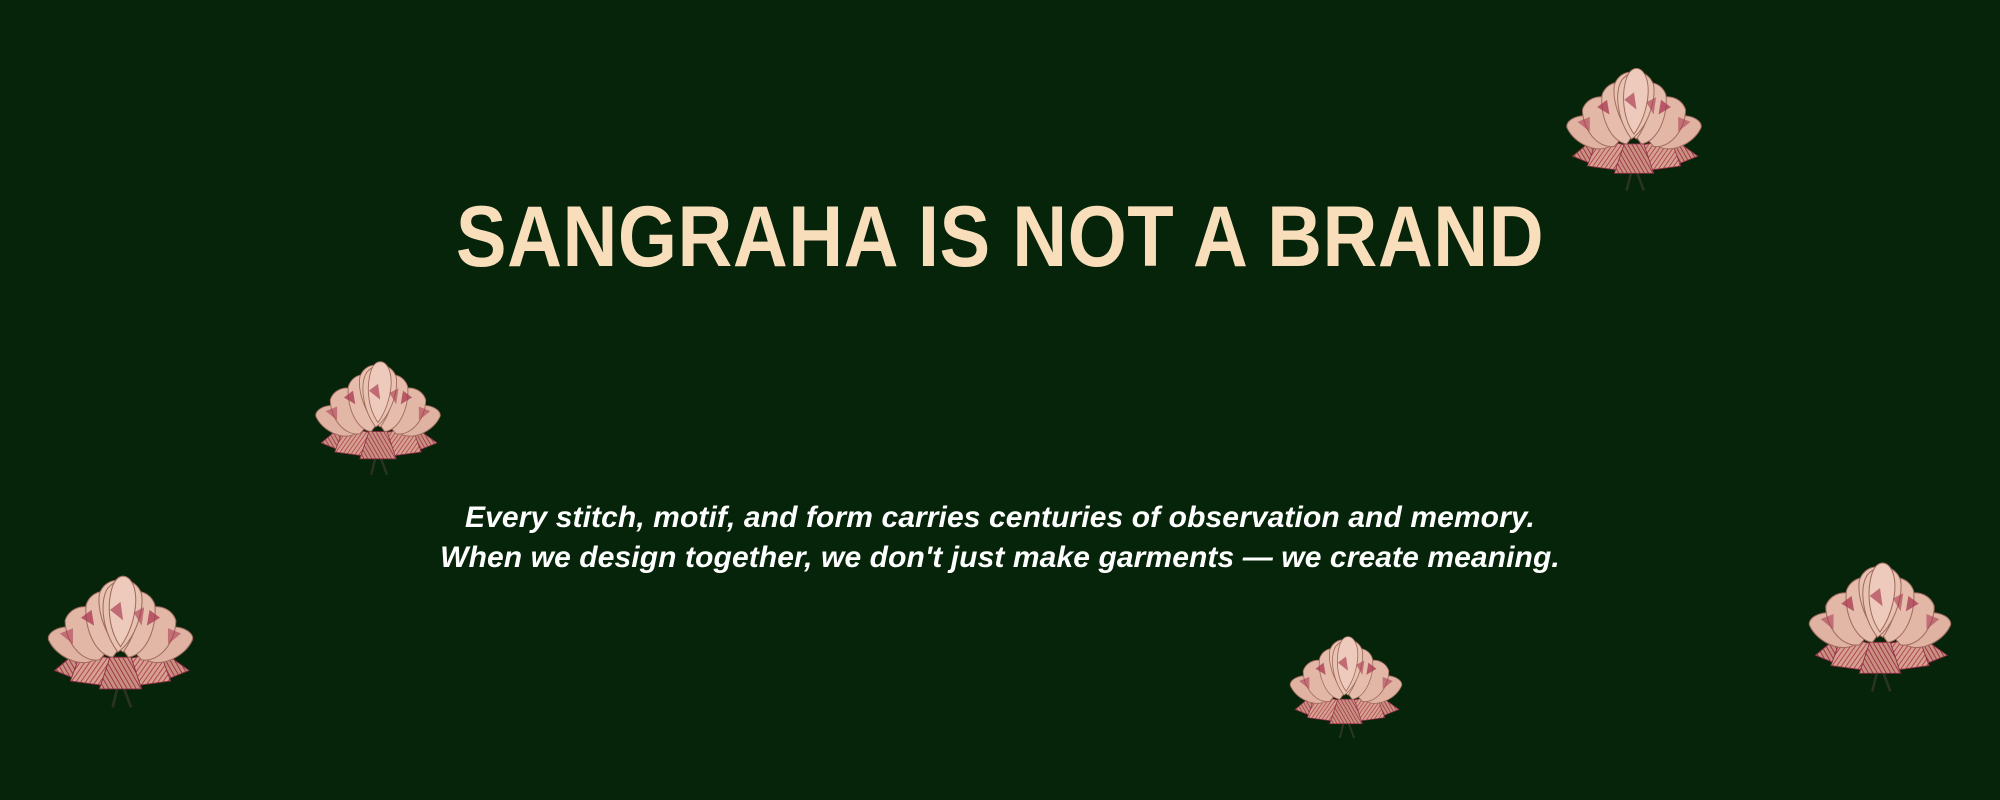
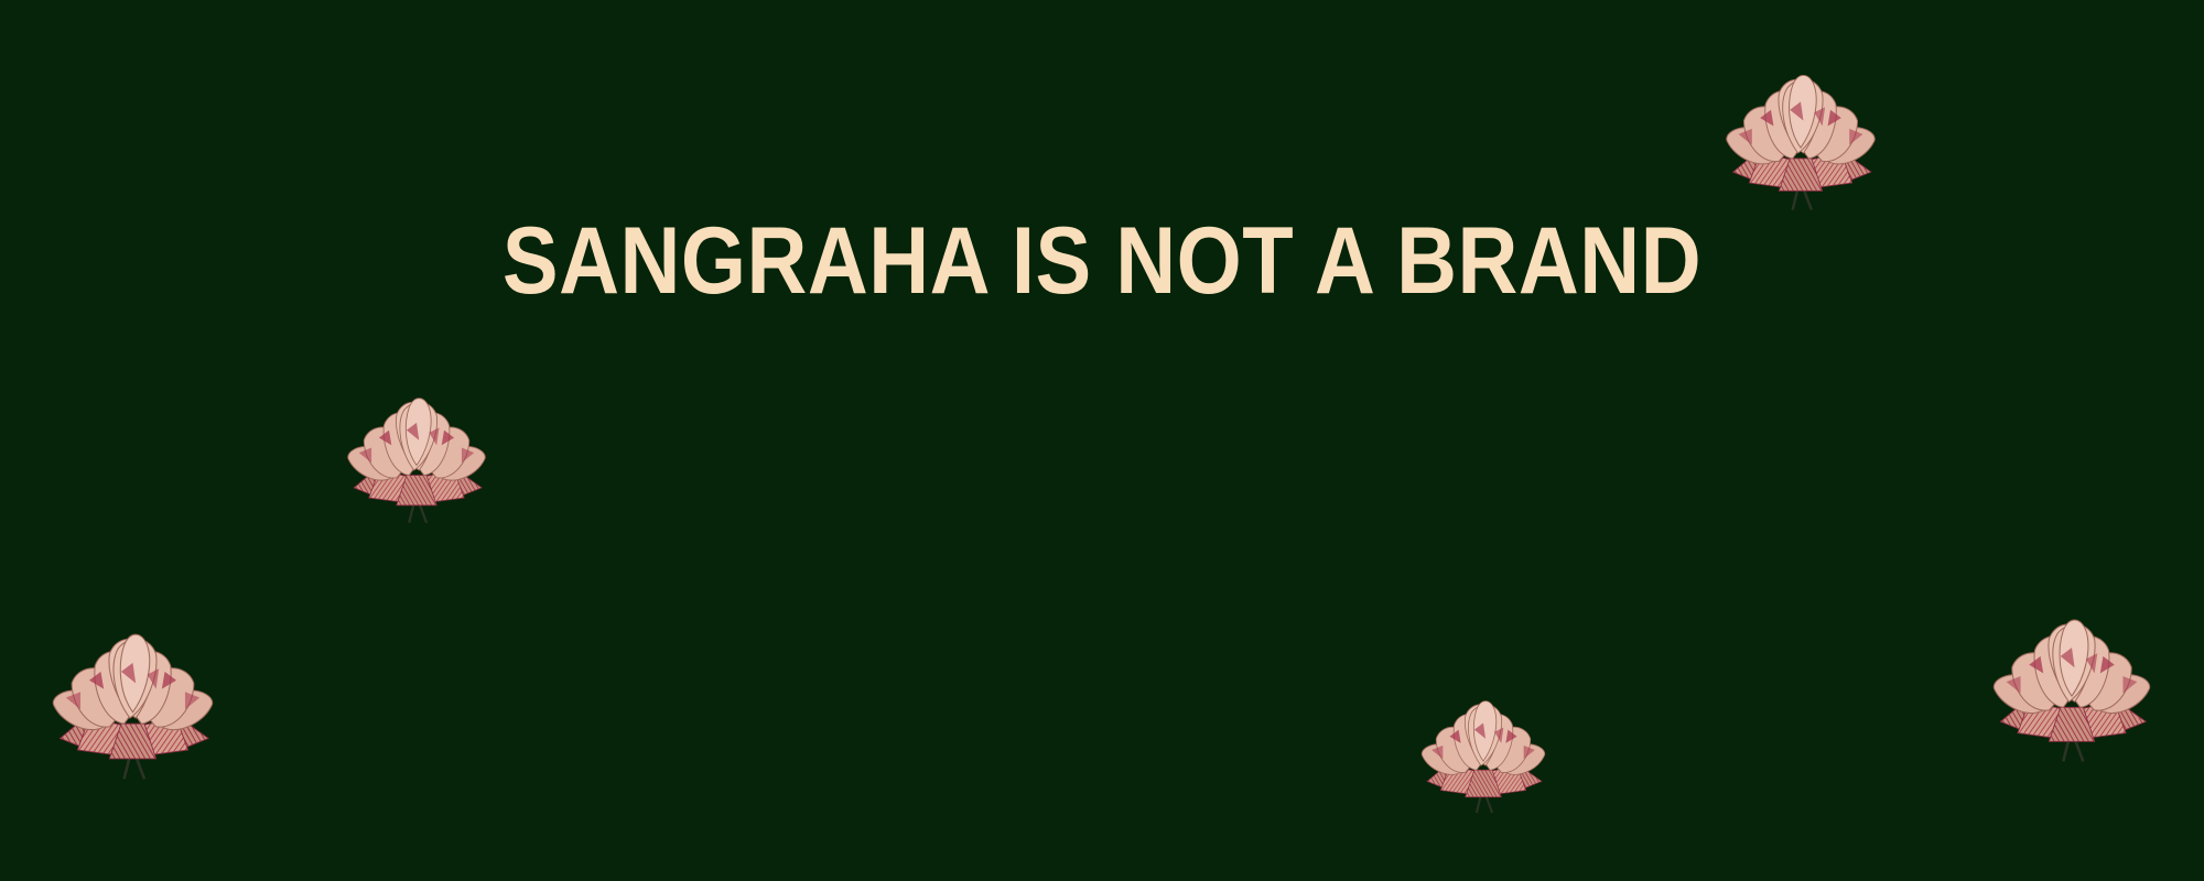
  SANGRAHA IS NOT A BRAND
- Every stitch, motif, and form carries centuries of observation and memory.
- When we design together, we don't just make garments — we create meaning.
